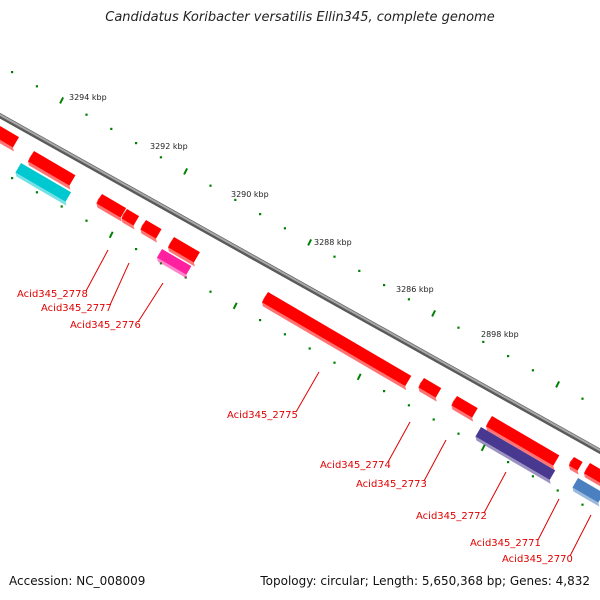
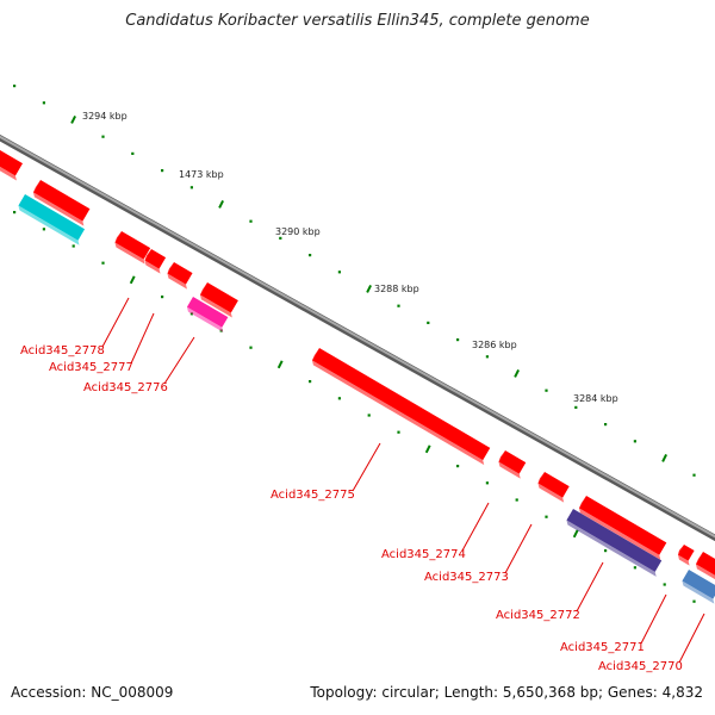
  Candidatus Koribacter versatilis Ellin345, complete genome
  3294 kbp
- 3292 kbp
+ 1473 kbp
  3290 kbp
  3288 kbp
  3286 kbp
- 2898 kbp
+ 3284 kbp
  Acid345_2778
  Acid345_2777
  Acid345_2776
  Acid345_2775
  Acid345_2774
  Acid345_2773
  Acid345_2772
  Acid345_2771
  Acid345_2770
  Accession: NC_008009
  Topology: circular; Length: 5,650,368 bp; Genes: 4,832
